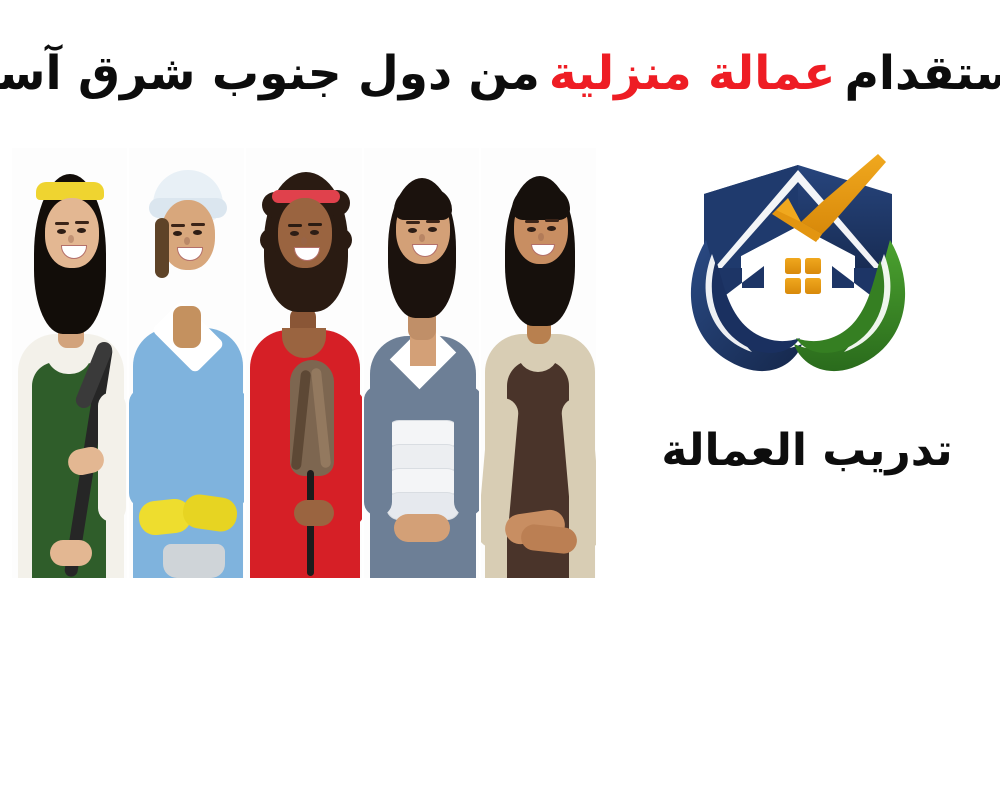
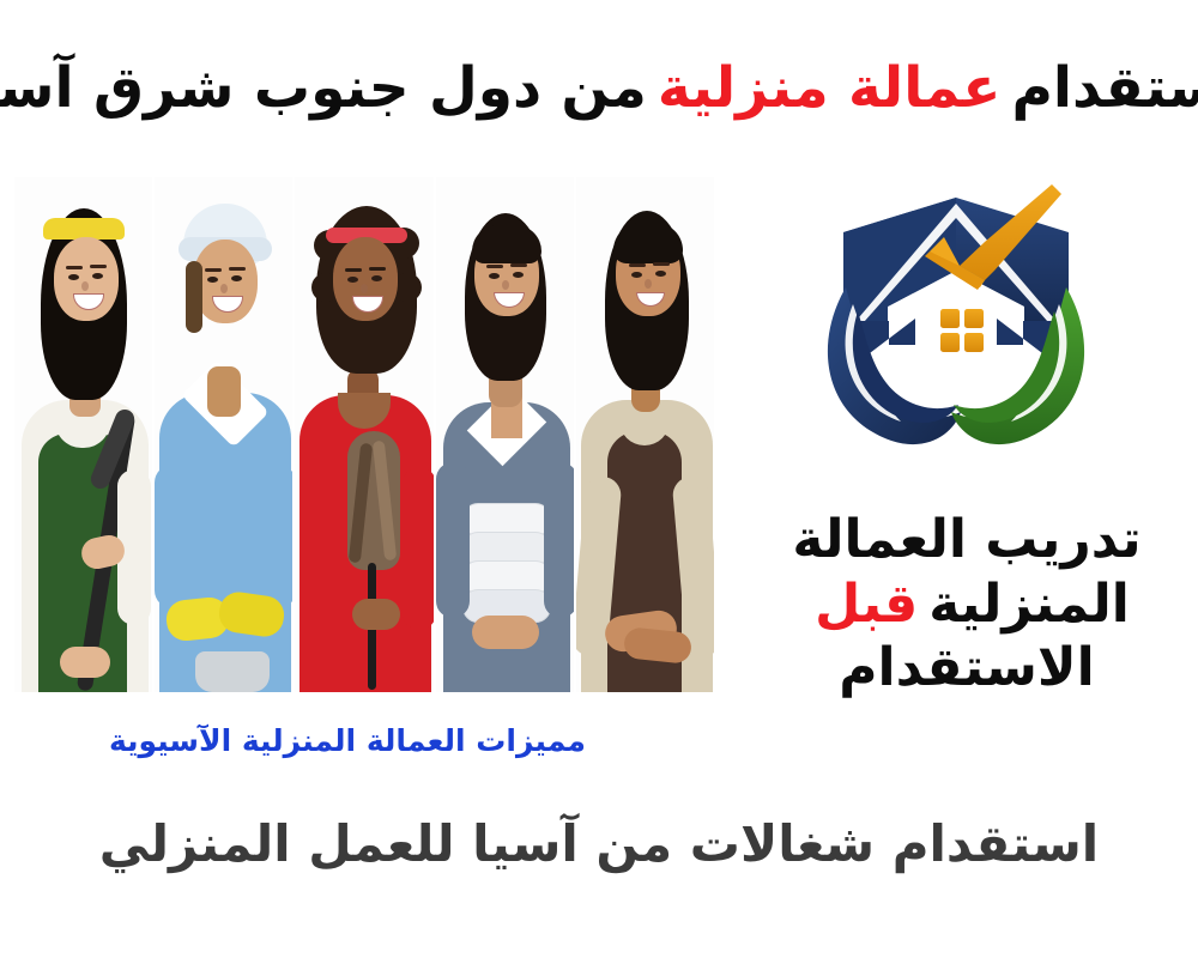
  ستقدامعمالة منزليةمن دول جنوب شرق آس
  تدريب العمالة
+ المنزليةقبلالاستقدام
+ مميزات العمالة المنزلية الآسيوية
+ استقدام شغالات من آسيا للعمل المنزلي
